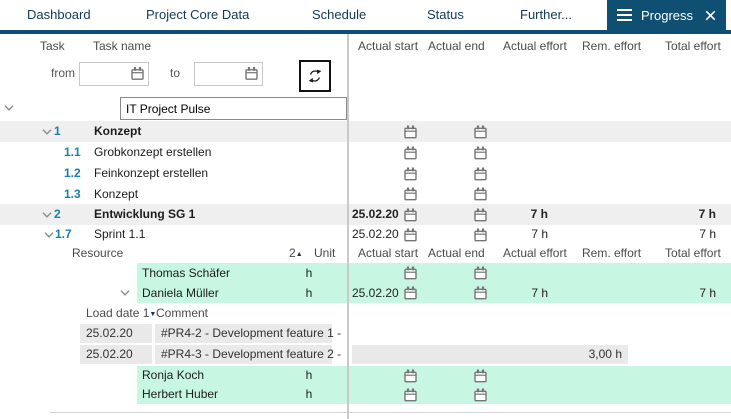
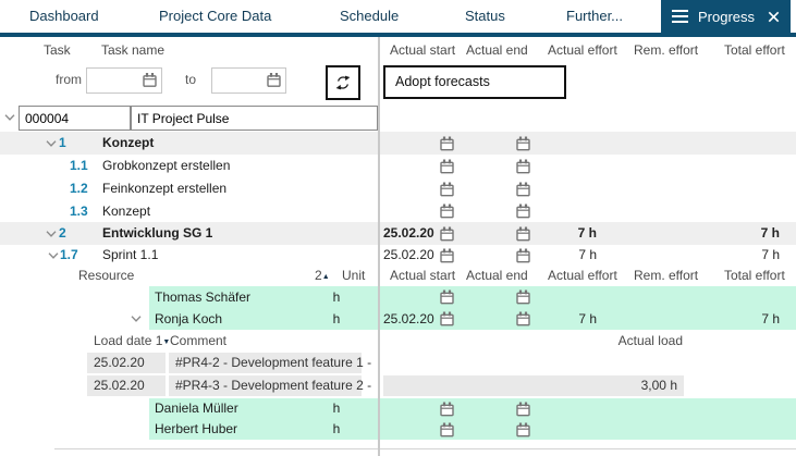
  Dashboard
  Project Core Data
  Schedule
  Status
  Further...
  Progress
  Task
  Task name
  Actual start
  Actual end
  Actual effort
  Rem. effort
  Total effort
  from
  to
+ Adopt forecasts
+ 000004
  IT Project Pulse
  1
  Konzept
  1.1
  Grobkonzept erstellen
  1.2
  Feinkonzept erstellen
  1.3
  Konzept
  2
  Entwicklung SG 1
  25.02.20
  7 h
  7 h
  1.7
  Sprint 1.1
  25.02.20
  7 h
  7 h
  Resource
  Unit
  Actual start
  Actual end
  Actual effort
  Rem. effort
  Total effort
  Thomas Schäfer
  h
- Daniela Müller
+ Ronja Koch
  h
  25.02.20
  7 h
  7 h
  Load date 1
  Comment
+ Actual load
  25.02.20
  #PR4-2 - Development feature 1 -
  25.02.20
  #PR4-3 - Development feature 2 -
  3,00 h
- Ronja Koch
+ Daniela Müller
  h
  Herbert Huber
  h
